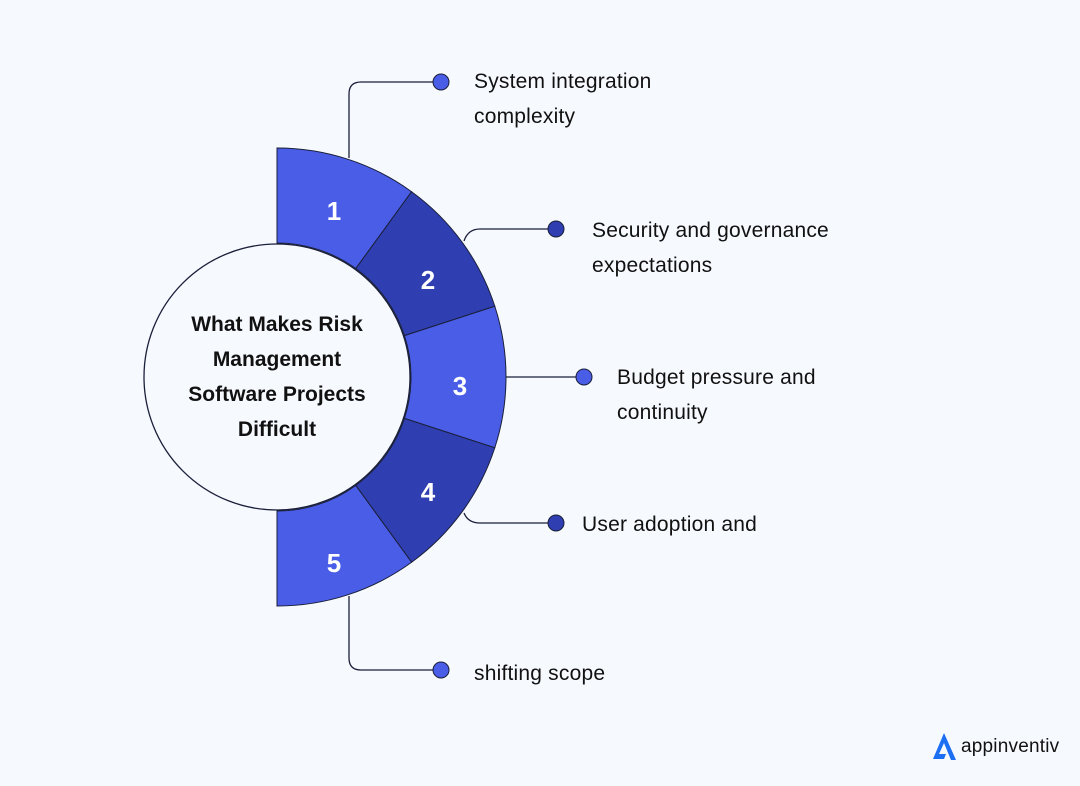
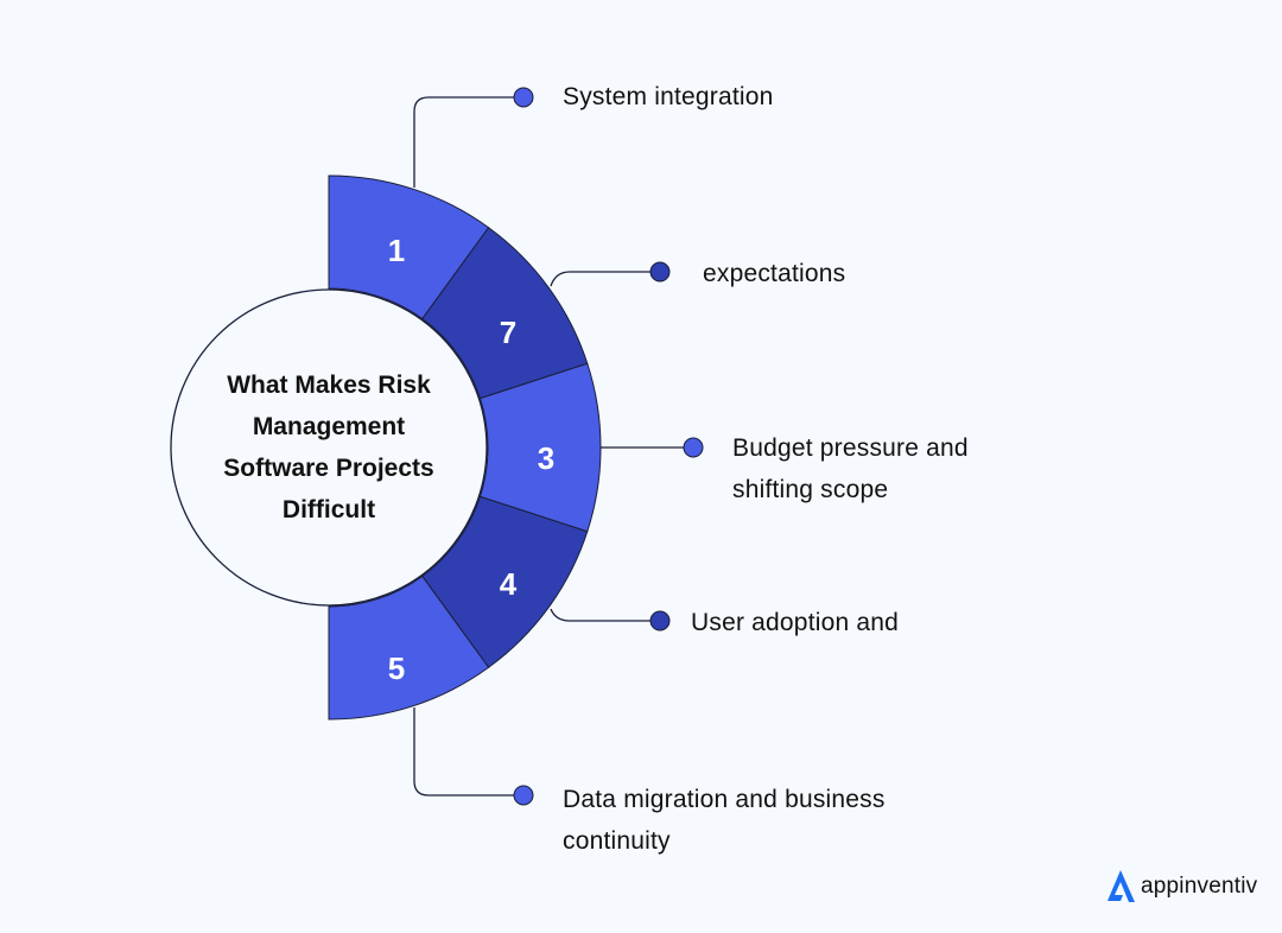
  1
- 2
+ 7
  3
  4
  5
  What Makes Risk
  Management
  Software Projects
  Difficult
  System integration
- complexity
- Security and governance
  expectations
  Budget pressure and
- continuity
+ shifting scope
  User adoption and
+ Data migration and business
- shifting scope
+ continuity
  appinventiv
